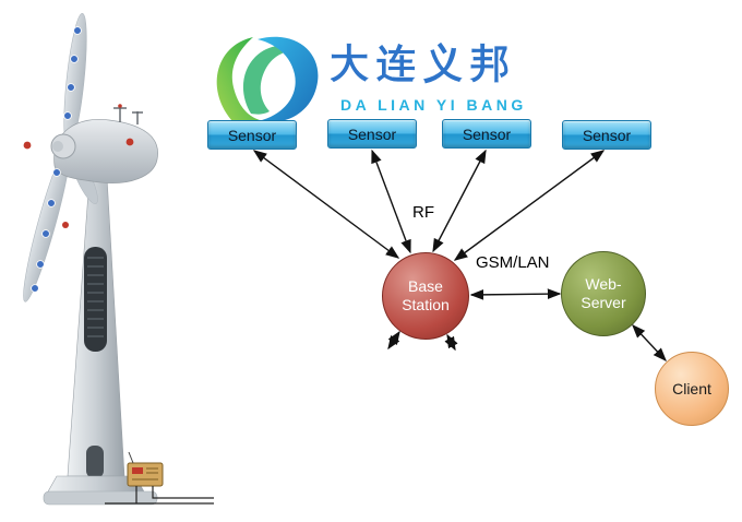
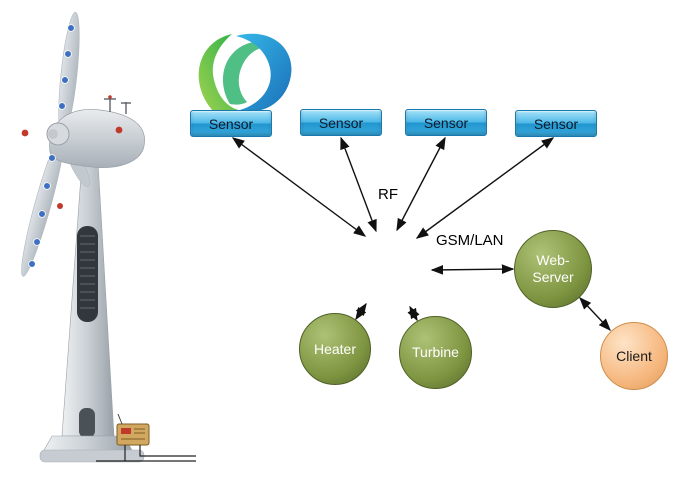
- 大连义邦
- DA LIAN YI BANG
  Sensor
  Sensor
  Sensor
  Sensor
  RF
  GSM/LAN
- Base
- Station
  Web-
  Server
+ Heater
+ Turbine
  Client
